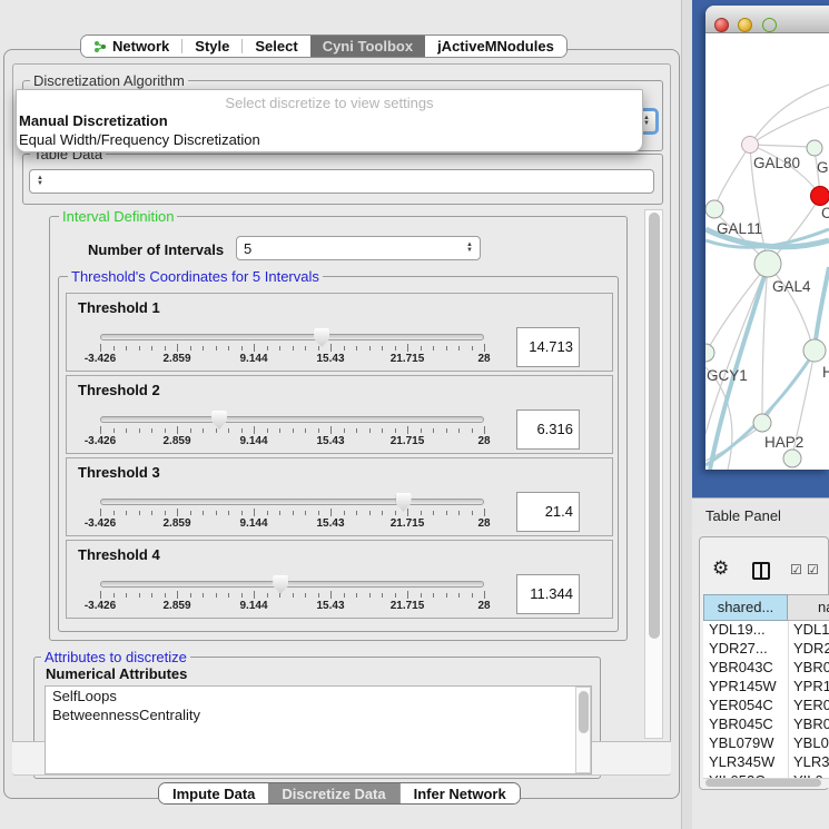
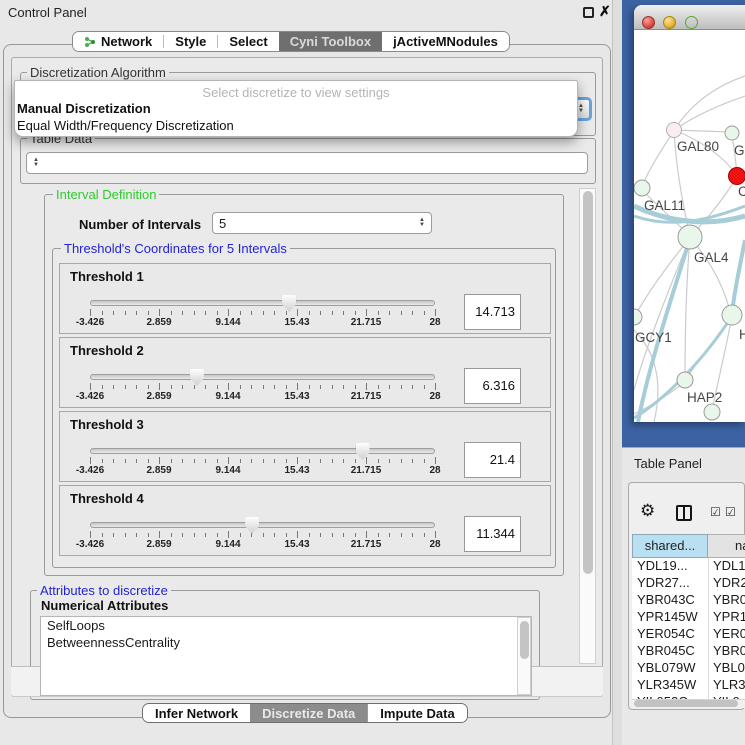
+ Control Panel
+ ✗
  Network
  Style
  Select
  Cyni Toolbox
  jActiveMNodules
  Discretization Algorithm
  Select discretize to view settings
  Manual Discretization
  Equal Width/Frequency Discretization
  Table Data
  Interval Definition
  Number of Intervals
  5
  Threshold's Coordinates for 5 Intervals
  Threshold 1
  -3.426
  2.859
  9.144
  15.43
  21.715
  28
  14.713
  Threshold 2
  -3.426
  2.859
  9.144
  15.43
  21.715
  28
  6.316
  Threshold 3
  -3.426
  2.859
  9.144
  15.43
  21.715
  28
  21.4
  Threshold 4
  -3.426
  2.859
  9.144
  15.43
  21.715
  28
  11.344
  Attributes to discretize
  Numerical Attributes
  SelfLoops
  BetweennessCentrality
- Impute Data
+ Infer Network
  Discretize Data
- Infer Network
+ Impute Data
  GAL80
  G
  C
  GAL11
  GAL4
  GCY1
  H
  HAP2
  Table Panel
  ⚙
  ☑
  ☑
  shared...
  YDL19...
  YDL1
  YDR27...
  YDR2
  YBR043C
  YBR0
  YPR145W
  YPR1
  YER054C
  YER0
  YBR045C
  YBR0
  YBL079W
  YBL0
  YLR345W
  YLR3
